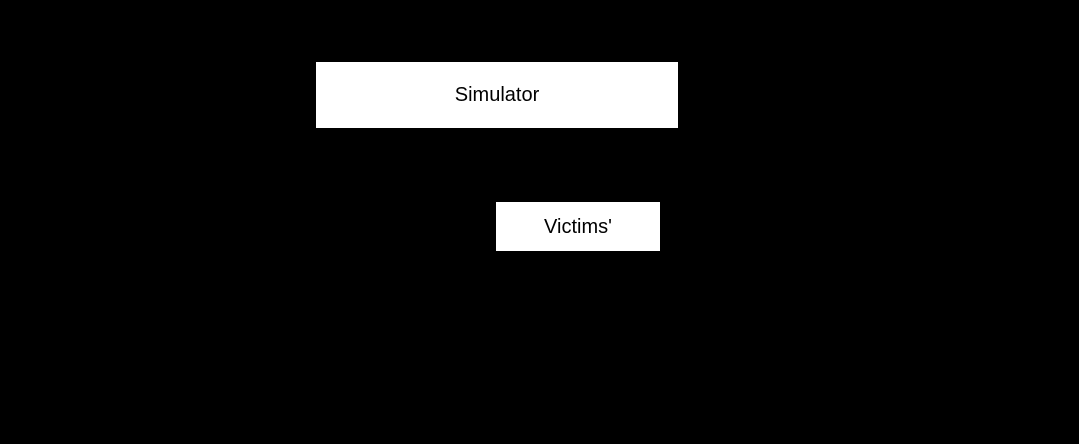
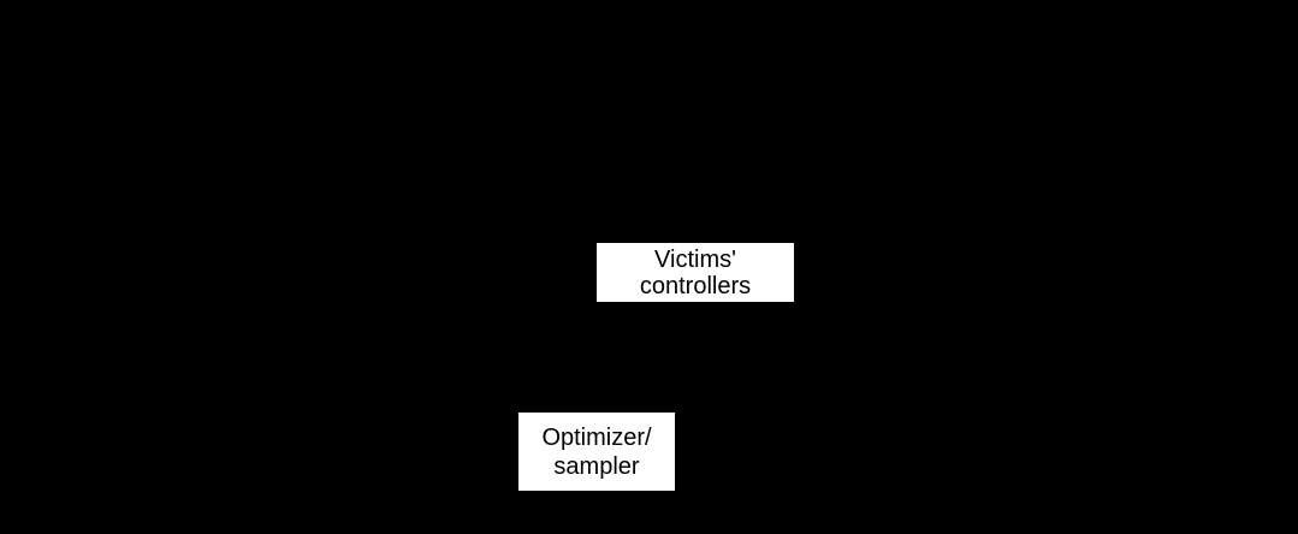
- Simulator
  Victims'
+ controllers
+ Optimizer/
+ sampler
